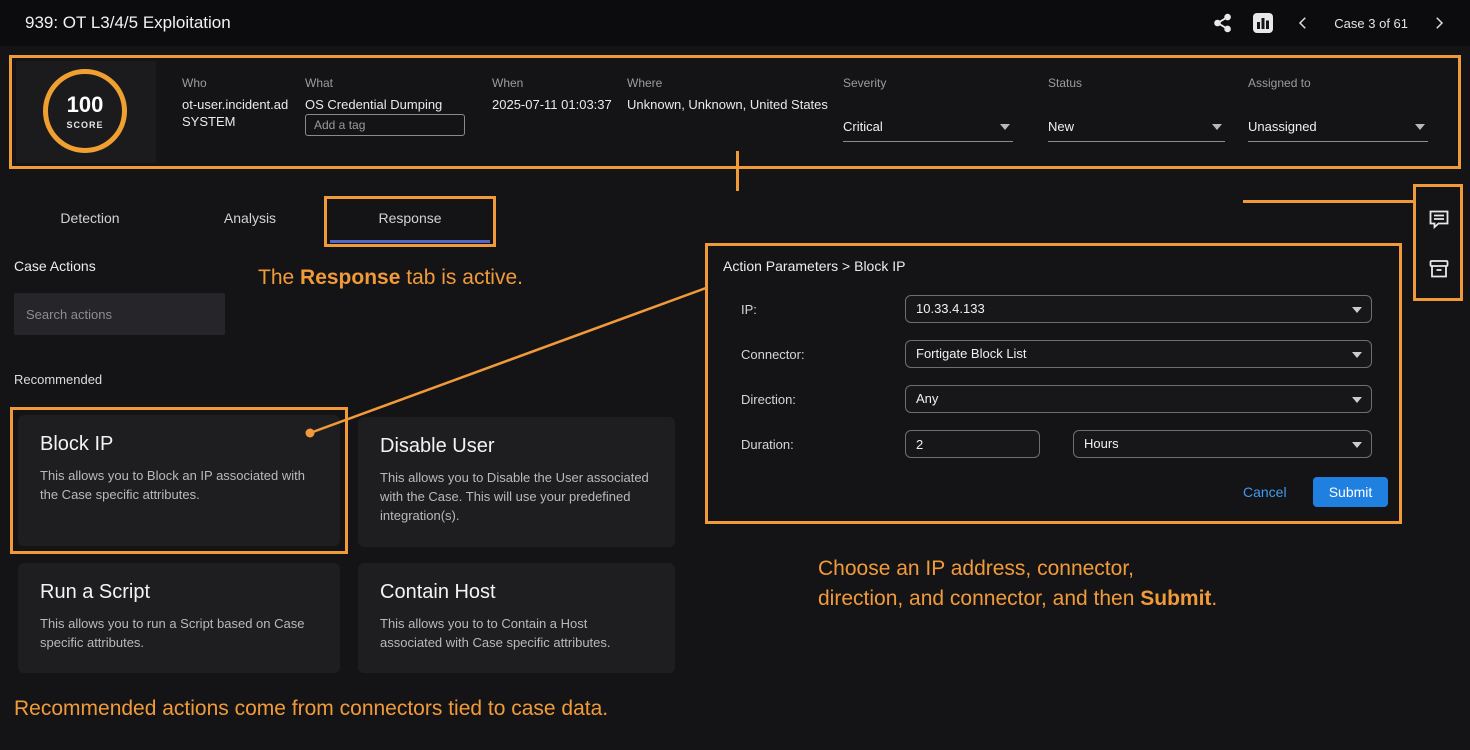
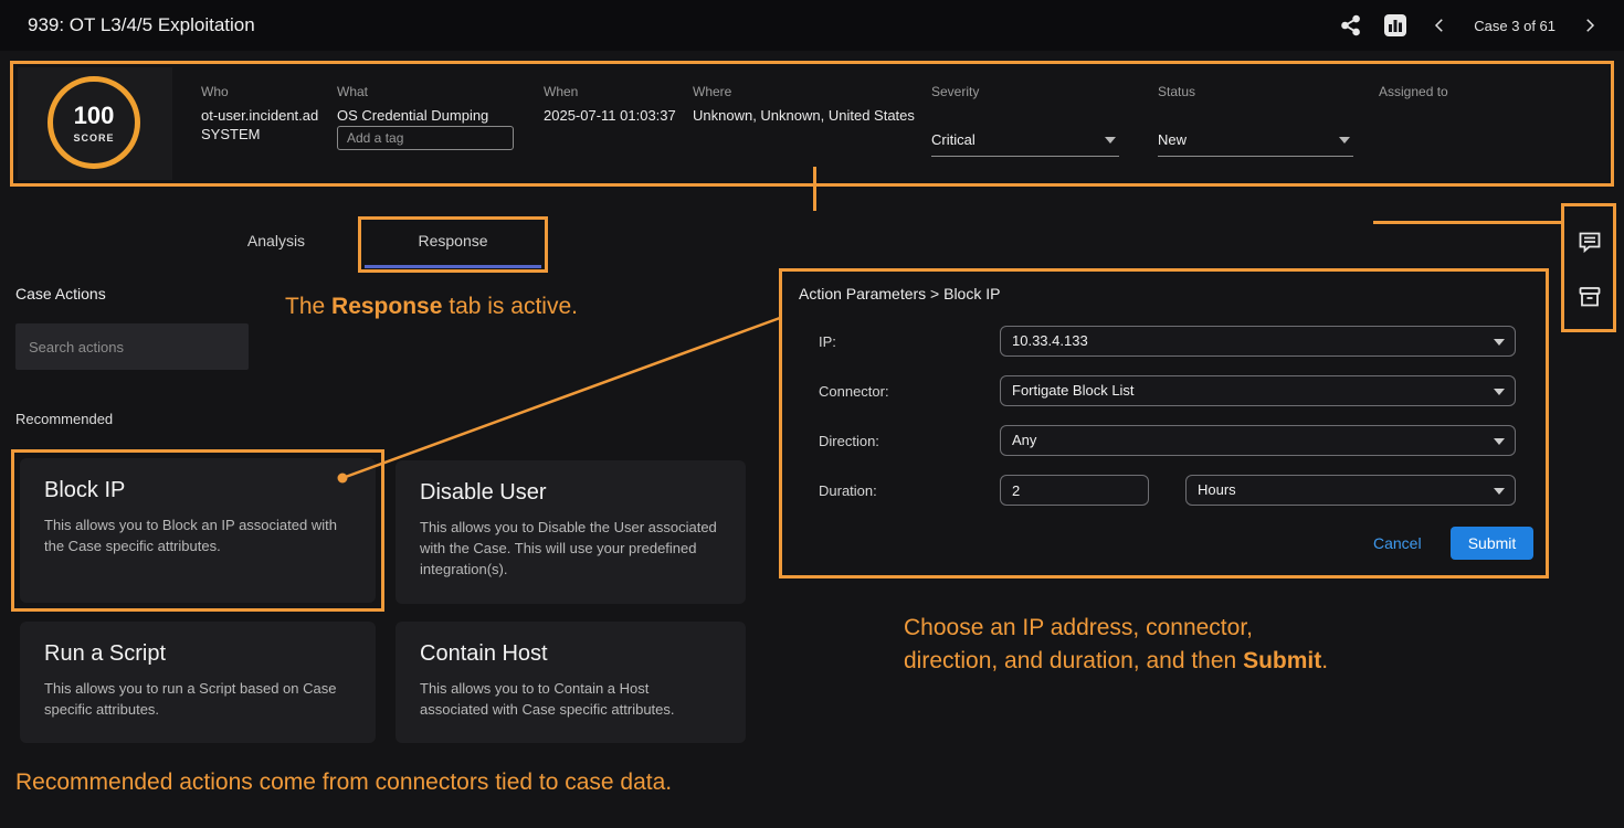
  939: OT L3/4/5 Exploitation
  Case 3 of 61
  100
  SCORE
  Who
  ot-user.incident.ad
  SYSTEM
  What
  OS Credential Dumping
  Add a tag
  When
  2025-07-11 01:03:37
  Where
  Unknown, Unknown, United States
  Severity
  Critical
  Status
  New
  Assigned to
- Unassigned
- Detection
  Analysis
  Response
  Case Actions
  Search actions
  Recommended
  Block IP
  This allows you to Block an IP associated with the Case specific attributes.
  Disable User
  This allows you to Disable the User associated with the Case. This will use your predefined integration(s).
  Run a Script
  This allows you to run a Script based on Case specific attributes.
  Contain Host
  This allows you to to Contain a Host associated with Case specific attributes.
  Action Parameters > Block IP
  IP:
  10.33.4.133
  Connector:
  Fortigate Block List
  Direction:
  Any
  Duration:
  2
  Hours
  Cancel
  Submit
  The Response tab is active.
  Choose an IP address, connector,
- direction, and connector, and then Submit.
+ direction, and duration, and then Submit.
  Recommended actions come from connectors tied to case data.
